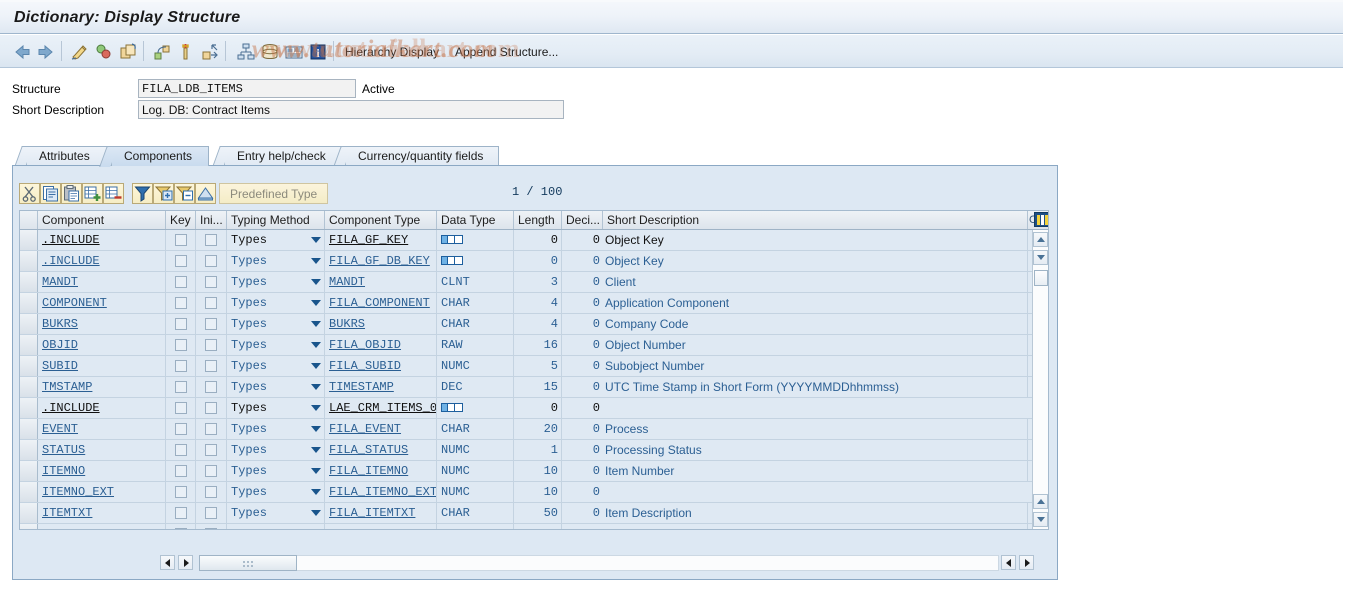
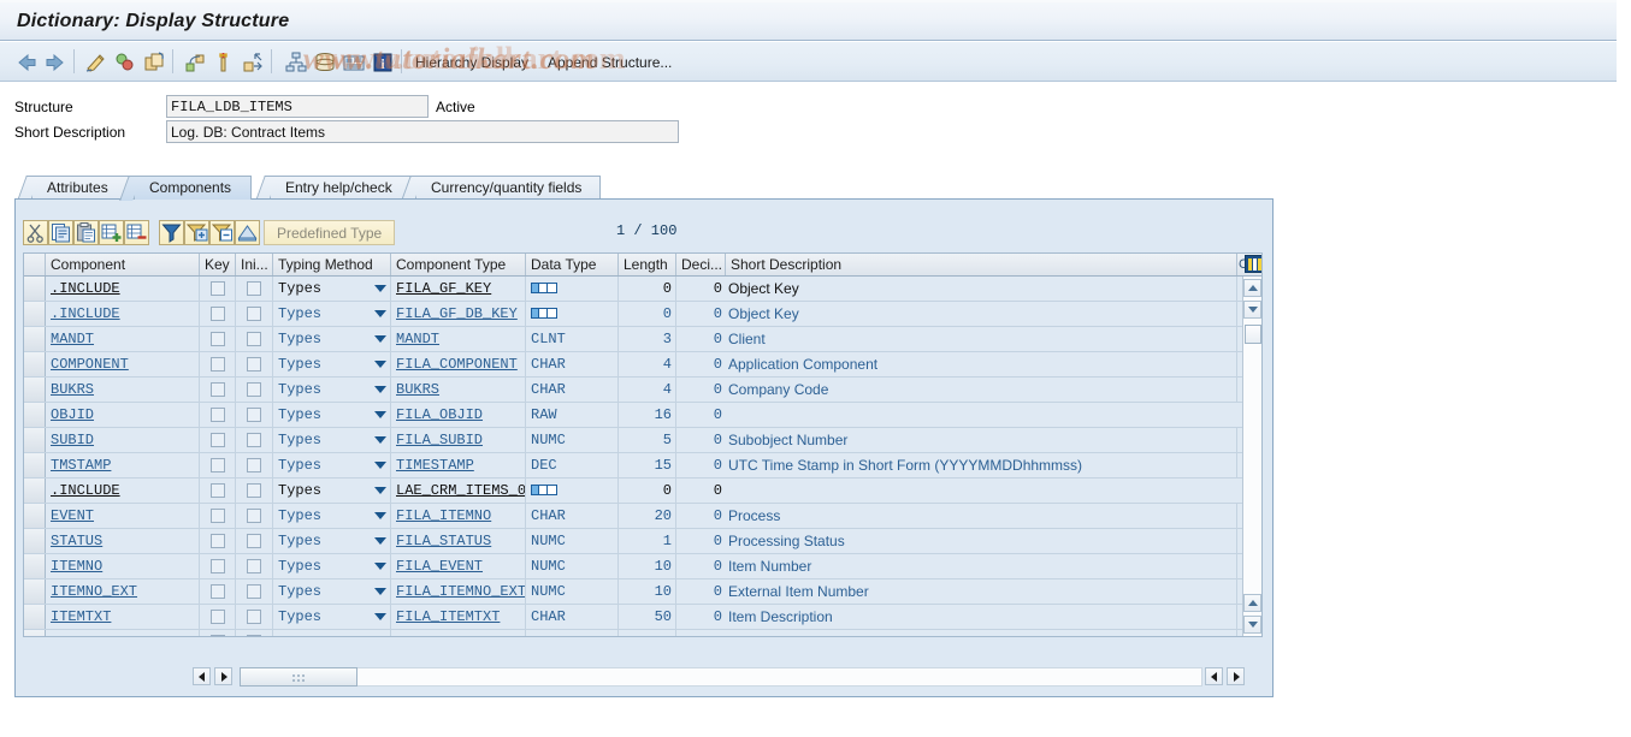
  Dictionary: Display Structure
  i
  Hierarchy Display
  Append Structure...
  www.tutorialkart.com
  www.tutorialkart.com
  Structure
  FILA_LDB_ITEMS
  Active
  Short Description
  Log. DB: Contract Items
  Attributes
  Components
  Entry help/check
  Currency/quantity fields
  Predefined Type
  1 / 100
  Component
  Key
  Ini...
  Typing Method
  Component Type
  Data Type
  Length
  Deci...
  Short Description
  C
  .INCLUDE
  Types
  FILA_GF_KEY
  0
  0
  Object Key
  .INCLUDE
  Types
  FILA_GF_DB_KEY
  0
  0
  Object Key
  MANDT
  Types
  MANDT
  CLNT
  3
  0
  Client
  COMPONENT
  Types
  FILA_COMPONENT
  CHAR
  4
  0
  Application Component
  BUKRS
  Types
  BUKRS
  CHAR
  4
  0
  Company Code
  OBJID
  Types
  FILA_OBJID
  RAW
  16
  0
- Object Number
  SUBID
  Types
  FILA_SUBID
  NUMC
  5
  0
  Subobject Number
  TMSTAMP
  Types
  TIMESTAMP
  DEC
  15
  0
  UTC Time Stamp in Short Form (YYYYMMDDhhmmss)
  .INCLUDE
  Types
  LAE_CRM_ITEMS_0
  0
  0
  EVENT
  Types
- FILA_EVENT
+ FILA_ITEMNO
  CHAR
  20
  0
  Process
  STATUS
  Types
  FILA_STATUS
  NUMC
  1
  0
  Processing Status
  ITEMNO
  Types
- FILA_ITEMNO
+ FILA_EVENT
  NUMC
  10
  0
  Item Number
  ITEMNO_EXT
  Types
  FILA_ITEMNO_EXT
  NUMC
  10
  0
+ External Item Number
  ITEMTXT
  Types
  FILA_ITEMTXT
  CHAR
  50
  0
  Item Description
